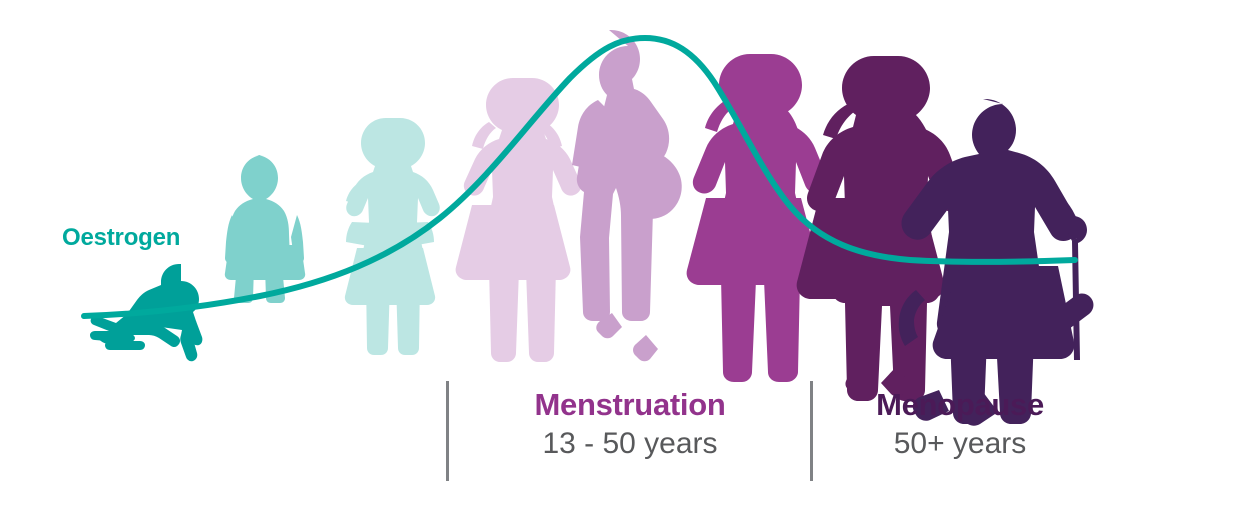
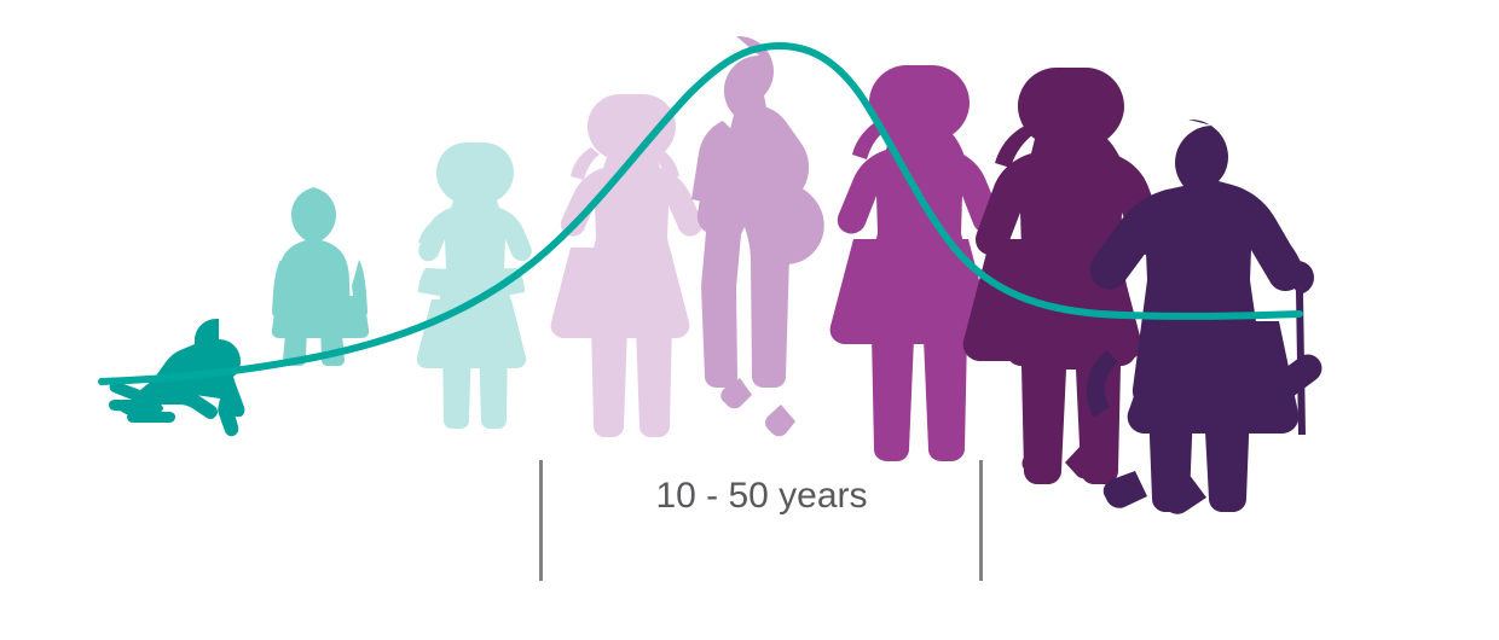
- Oestrogen
- Menstruation
- 13 - 50 years
+ 10 - 50 years
- Menopause
- 50+ years
